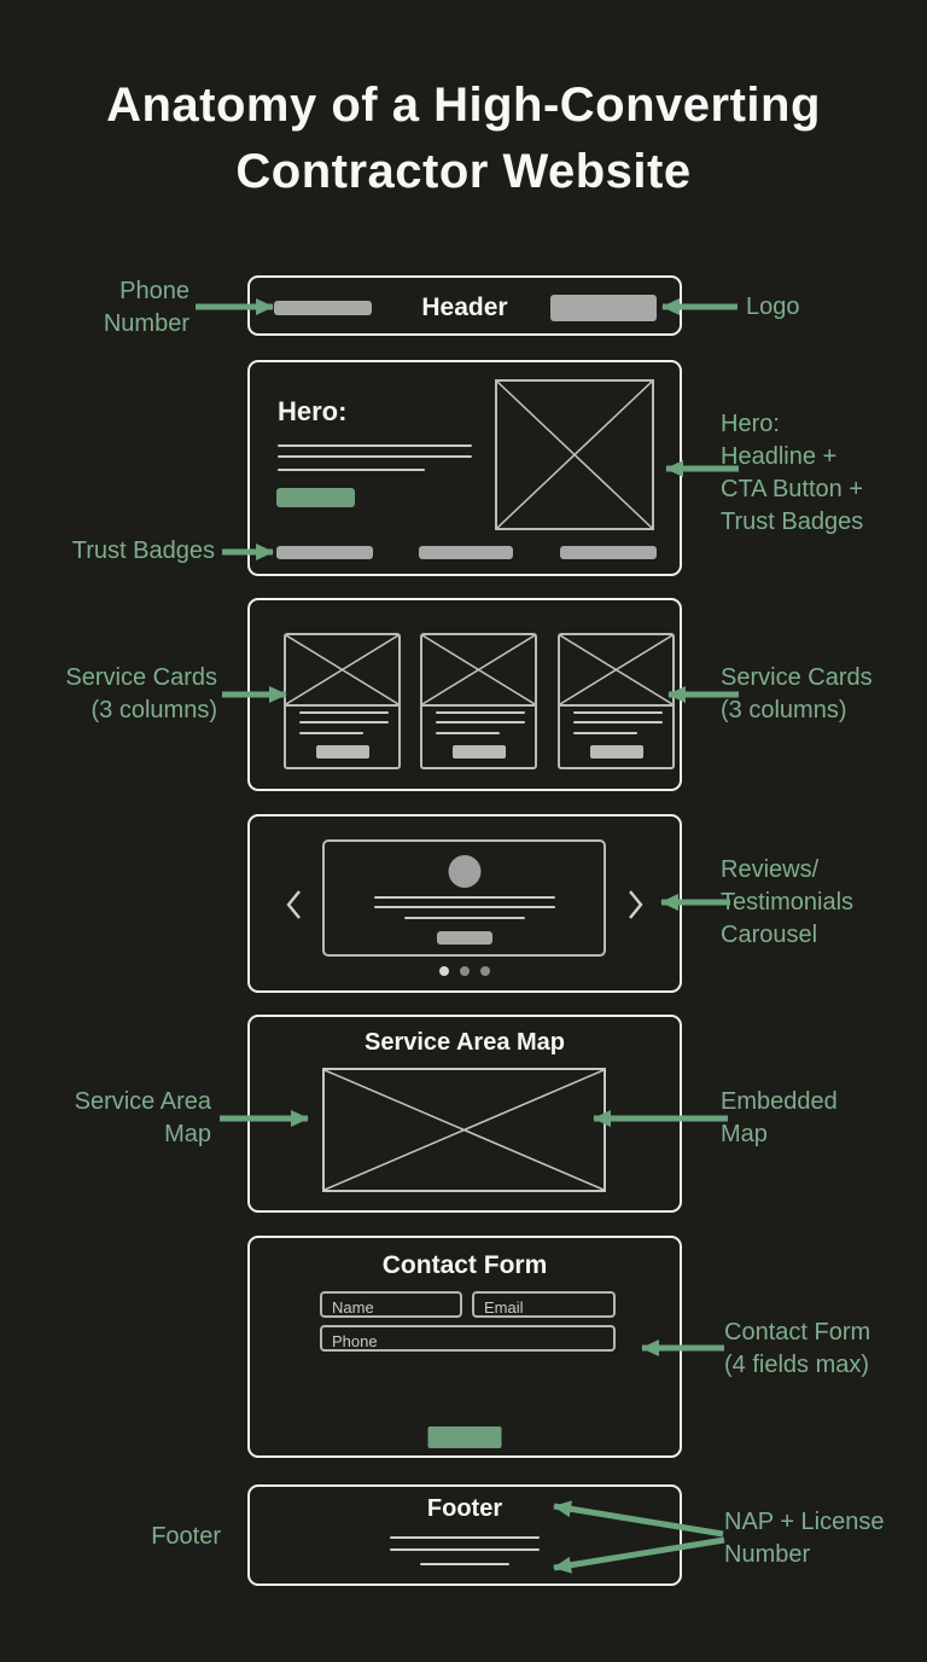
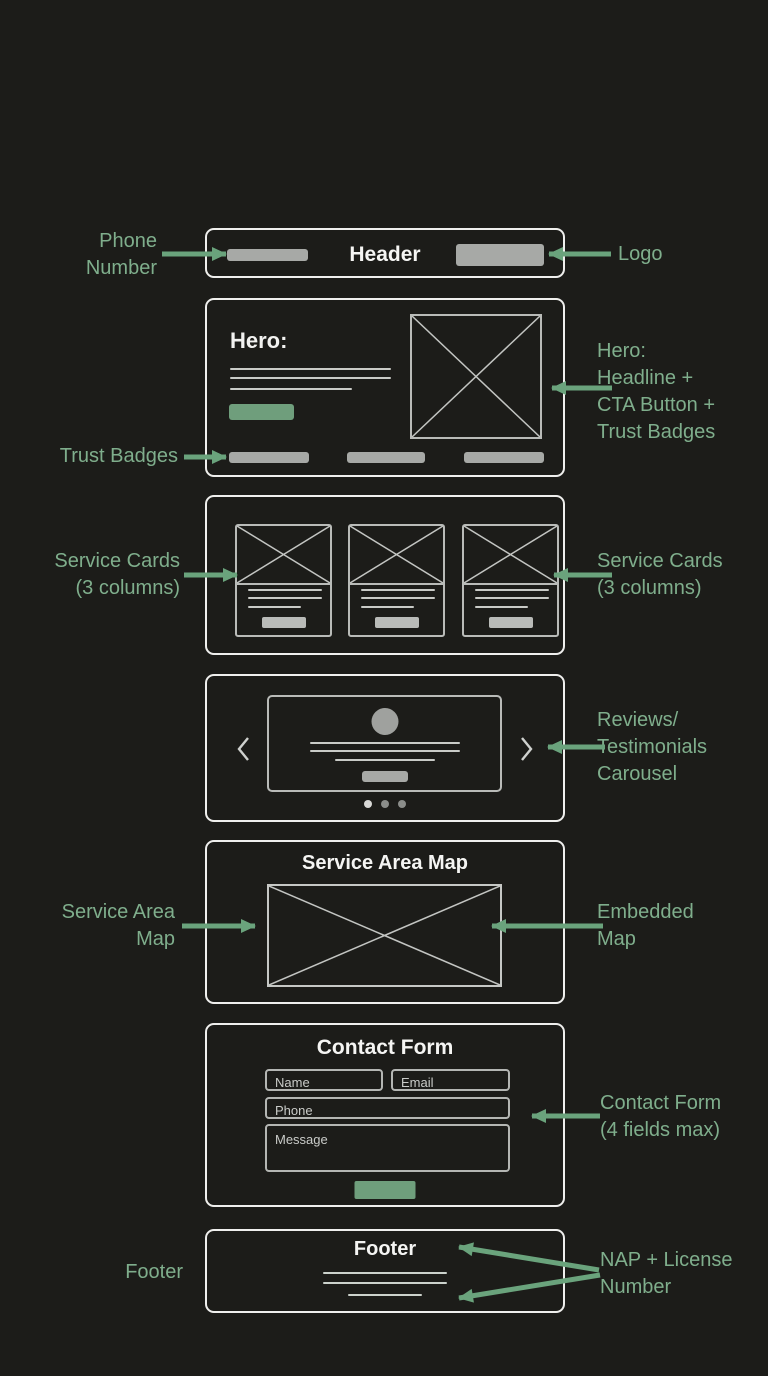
- Anatomy of a High-Converting
- Contractor Website
  Phone
  Number
  Trust Badges
  Service Cards
  (3 columns)
  Service Area
  Map
  Footer
  Logo
  Hero:
  Headline +
  CTA Button +
  Trust Badges
  Service Cards
  (3 columns)
  Reviews/
  estimonials
  Carousel
  Embedded
  Map
  Contact Form
  (4 fields max)
  NAP + License
  Number
  Header
  Hero:
  Service Area Map
  Contact Form
  Name
  Email
  Phone
+ Message
  Footer
